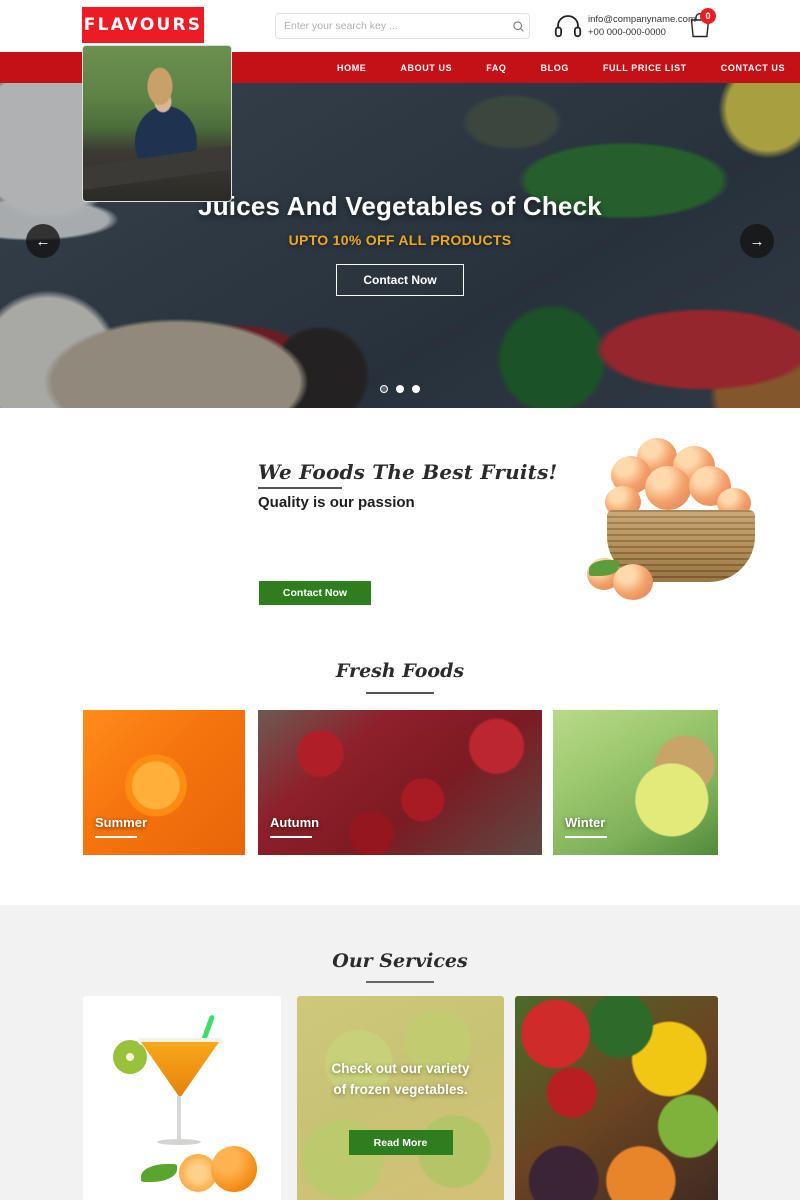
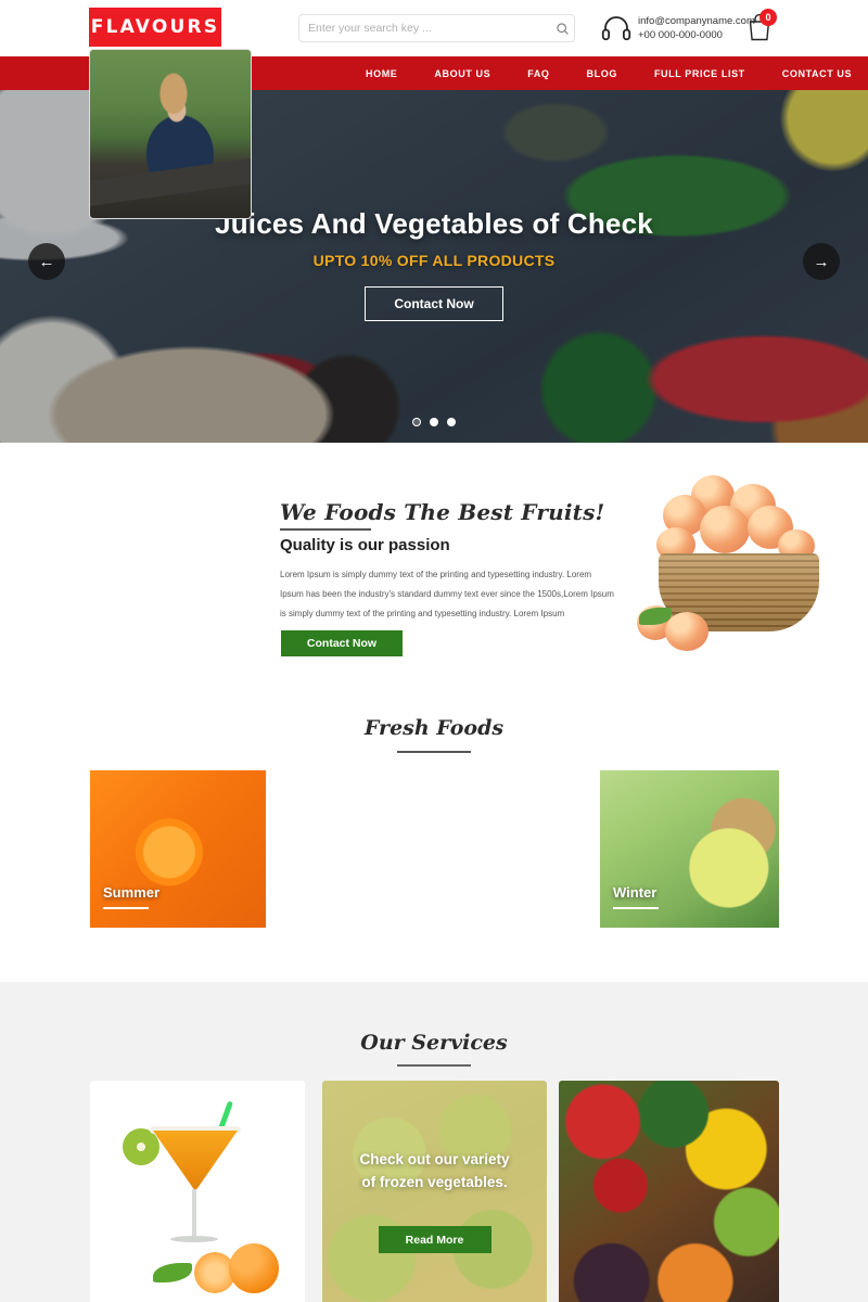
  FLAVOURS
  Enter your search key ...
  info@companyname.co
  +00 000-000-0000
  0
  HOME
  ABOUT US
  FAQ
  BLOG
  FULL PRICE LIST
  CONTACT US
  Juices And Vegetables of Check
  UPTO 10% OFF ALL PRODUCTS
  Contact Now
  ←
  →
  We Foods The Best Fruits!
  Quality is our passion
+ Lorem Ipsum is simply dummy text of the printing and typesetting industry. Lorem Ipsum has been the industry's standard dummy text ever since the 1500s,Lorem Ipsum is simply dummy text of the printing and typesetting industry. Lorem Ipsum
  Contact Now
  Fresh Foods
  Summer
- Autumn
  Winter
  Our Services
  Check out our variety
  of frozen vegetables.
  Read More
